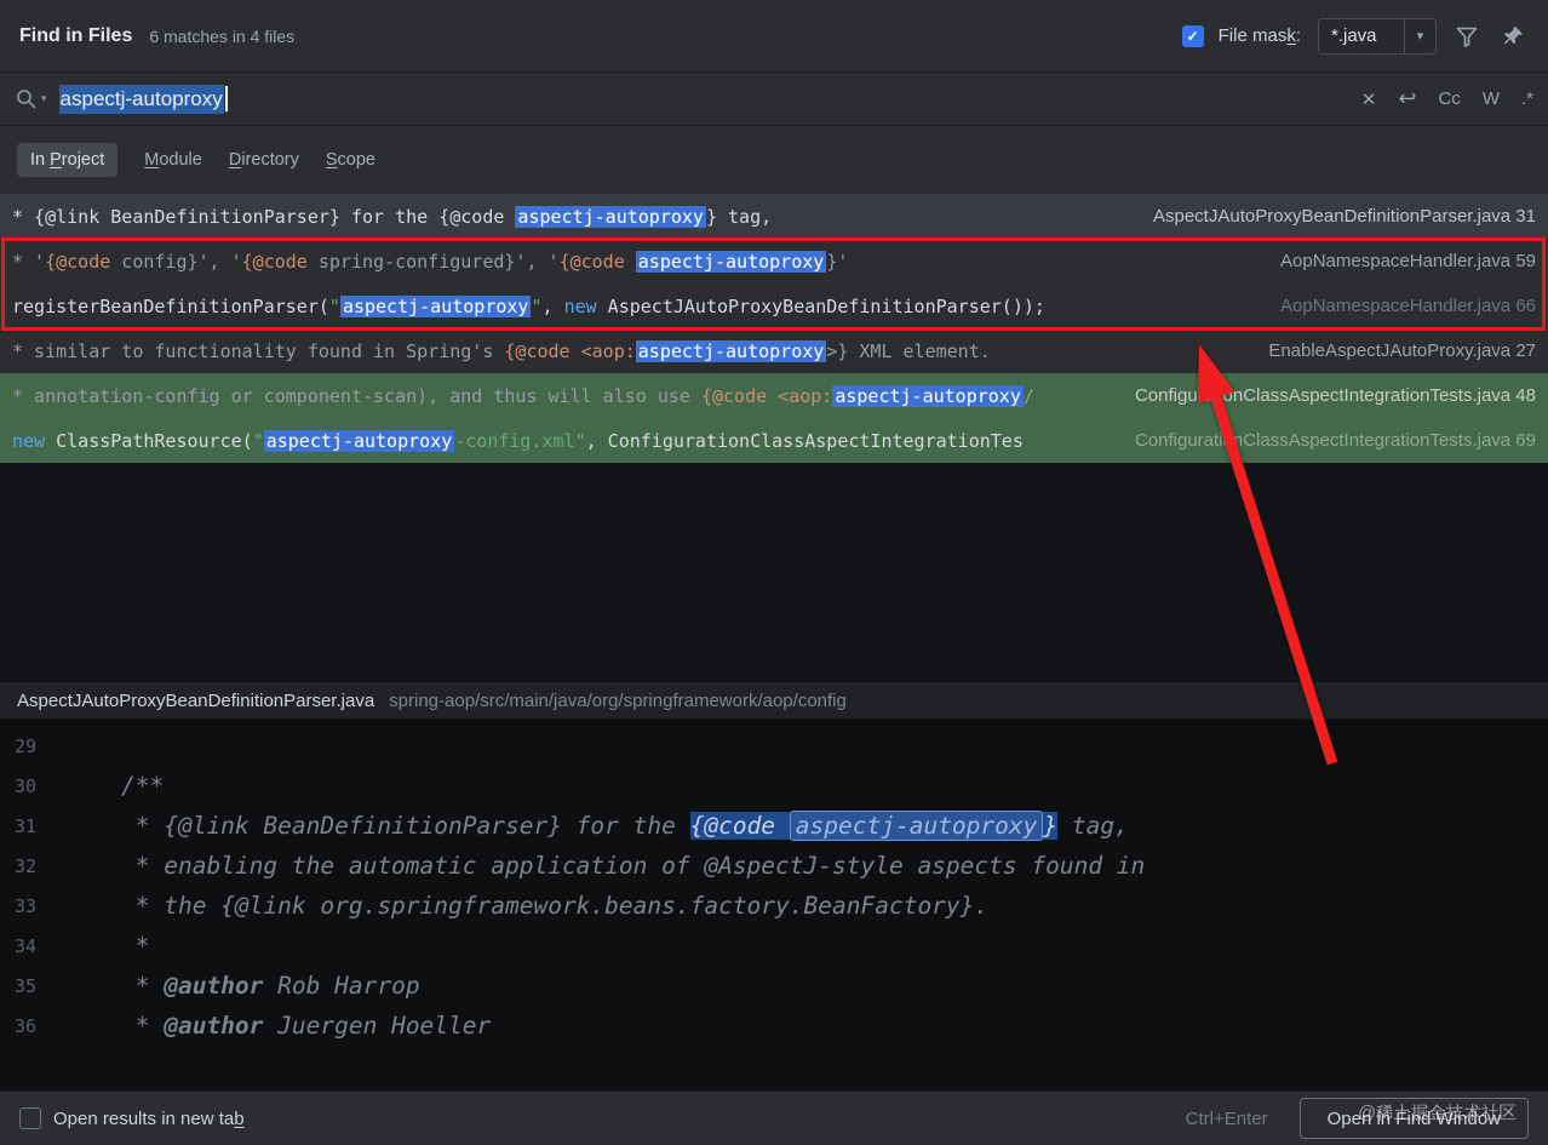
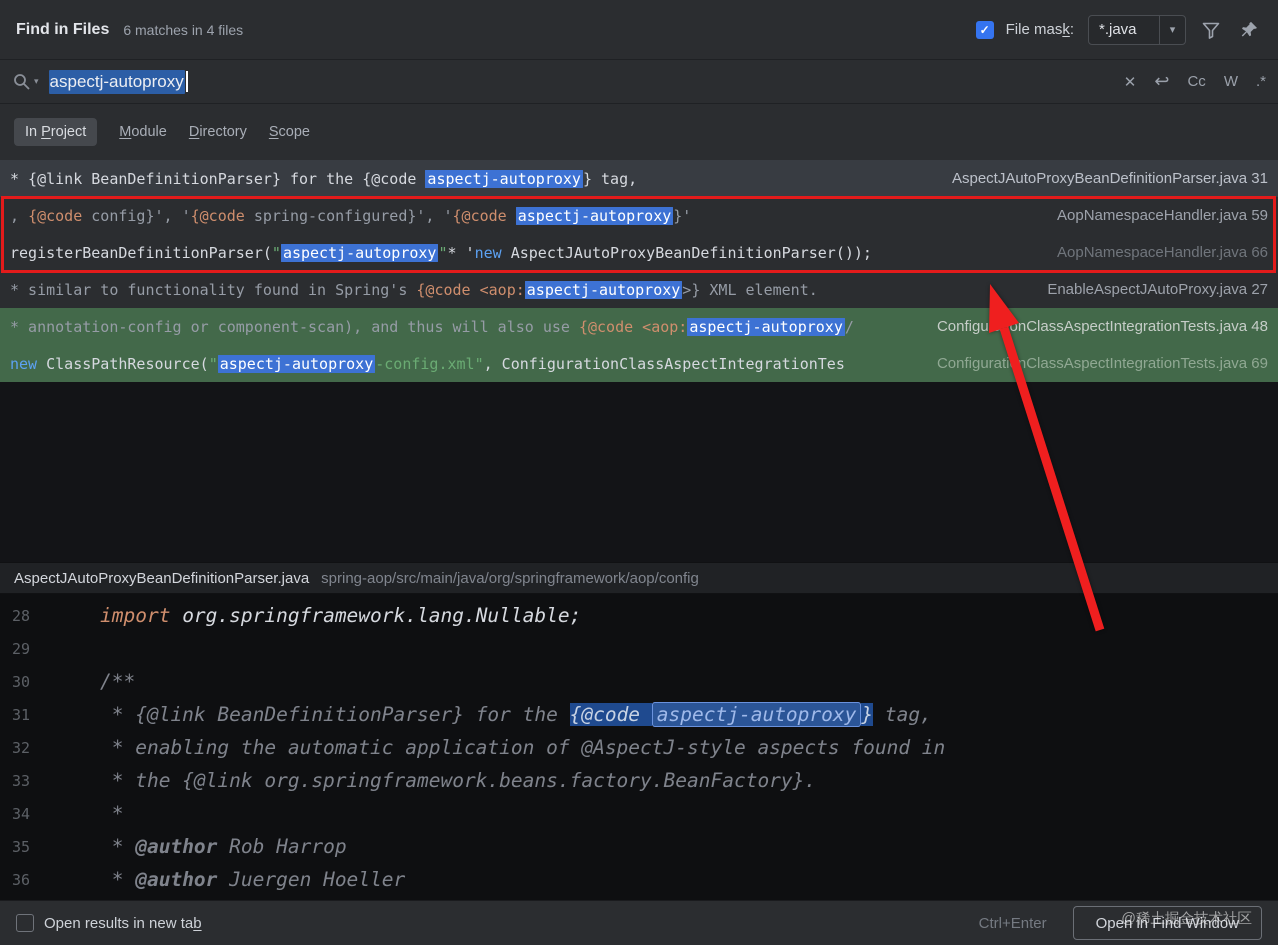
  Find in Files
  6 matches in 4 files
  ✓
  File mask:
  *.java
  ▾
  ▾
  aspectj-autoproxy
  ✕
  ↩
  Cc
  W
  .*
  In Project
  Module
  Directory
  Scope
  * {@link BeanDefinitionParser} for the {@code aspectj-autoproxy} tag,
  AspectJAutoProxyBeanDefinitionParser.java 31
- * '{@code config}', '{@code spring-configured}', '{@code aspectj-autoproxy}'
+ , {@code config}', '{@code spring-configured}', '{@code aspectj-autoproxy}'
  AopNamespaceHandler.java 59
- registerBeanDefinitionParser("aspectj-autoproxy", new AspectJAutoProxyBeanDefinitionParser());
+ registerBeanDefinitionParser("aspectj-autoproxy"* 'new AspectJAutoProxyBeanDefinitionParser());
  AopNamespaceHandler.java 66
  * similar to functionality found in Spring's {@code <aop:aspectj-autoproxy>} XML element.
  EnableAspectJAutoProxy.java 27
  * annotation-config or component-scan), and thus will also use {@code <aop:aspectj-autoproxy/
  ConfiguonClassAspectIntegrationTests.java 48
  new ClassPathResource("aspectj-autoproxy-config.xml", ConfigurationClassAspectIntegrationTes
  ConfiguratinClassAspectIntegrationTests.java 69
  AspectJAutoProxyBeanDefinitionParser.java
  spring-aop/src/main/java/org/springframework/aop/config
+ 28
+ import org.springframework.lang.Nullable;
  29
  30
  /**
  31
  * {@link BeanDefinitionParser} for the {@code aspectj-autoproxy } tag,
  32
  * enabling the automatic application of @AspectJ-style aspects found in
  33
  * the {@link org.springframework.beans.factory.BeanFactory}.
  34
  *
  35
  * @author Rob Harrop
  36
  * @author Juergen Hoeller
  Open results in new tab
  Ctrl+Enter
  Open in Find Window
  @稀土掘金技术社区
